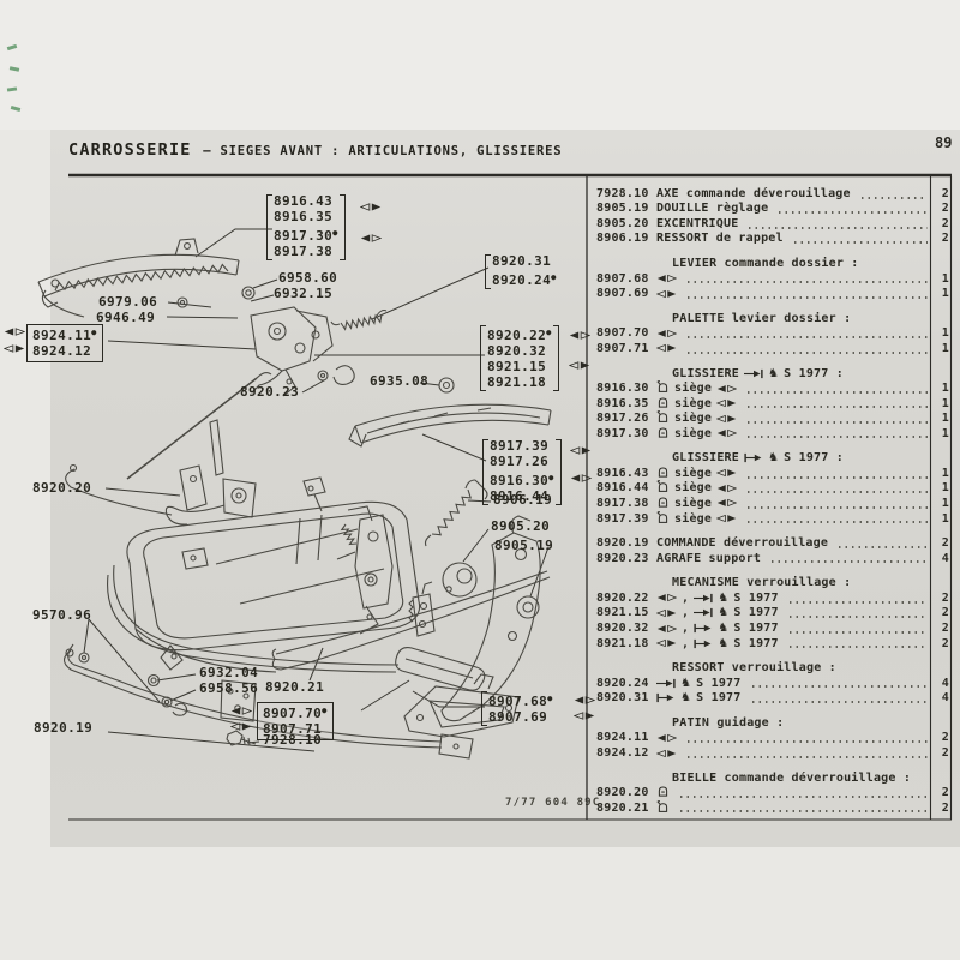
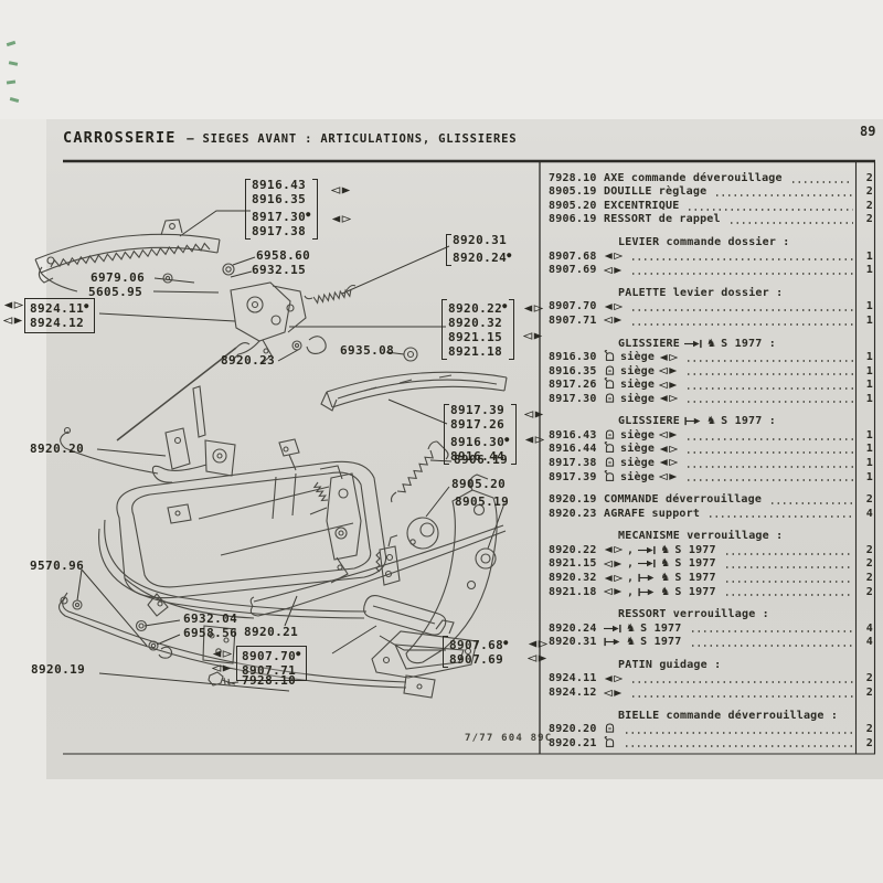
  CARROSSERIE – SIEGES AVANT : ARTICULATIONS, GLISSIERES
  89
  7/77 604 89C
  7928.10
  AXE commande déverouillage
  2
  8905.19
  DOUILLE règlage
  2
  8905.20
  EXCENTRIQUE
  2
  8906.19
  RESSORT de rappel
  2
  LEVIER commande dossier :
  8907.68
  1
  8907.69
  1
  PALETTE levier dossier :
  8907.70
  1
  8907.71
  1
  GLISSIERE
  ♞
  S 1977 :
  8916.30
  siège
  1
  8916.35
  siège
  1
  8917.26
  siège
  1
  8917.30
  siège
  1
  GLISSIERE
  ♞
  S 1977 :
  8916.43
  siège
  1
  8916.44
  siège
  1
  8917.38
  siège
  1
  8917.39
  siège
  1
  8920.19
  COMMANDE déverrouillage
  2
  8920.23
  AGRAFE support
  4
  MECANISME verrouillage :
  8920.22
  ,
  ♞
  S 1977
  2
  8921.15
  ,
  ♞
  S 1977
  2
  8920.32
  ,
  ♞
  S 1977
  2
  8921.18
  ,
  ♞
  S 1977
  2
  RESSORT verrouillage :
  8920.24
  ♞
  S 1977
  4
  8920.31
  ♞
  S 1977
  4
  PATIN guidage :
  8924.11
  2
  8924.12
  2
  BIELLE commande déverrouillage :
  8920.20
  2
  8920.21
  2
  8916.43
  8916.35
  8917.30●
  8917.38
  6958.60
  6932.15
  6979.06
- 6946.49
+ 5605.95
  8924.11●
  8924.12
  8920.31
  8920.24●
  8920.22●
  8920.32
  8921.15
  8921.18
  6935.08
  8920.23
  8920.20
  8917.39
  8917.26
  8916.30●
  8916.44
  8906.19
  8905.20
  8905.19
  9570.96
  6932.04
  6958.56
  8920.21
  8920.19
  8907.70●
  8907.71
  7928.10
  8907.68●
  8907.69
